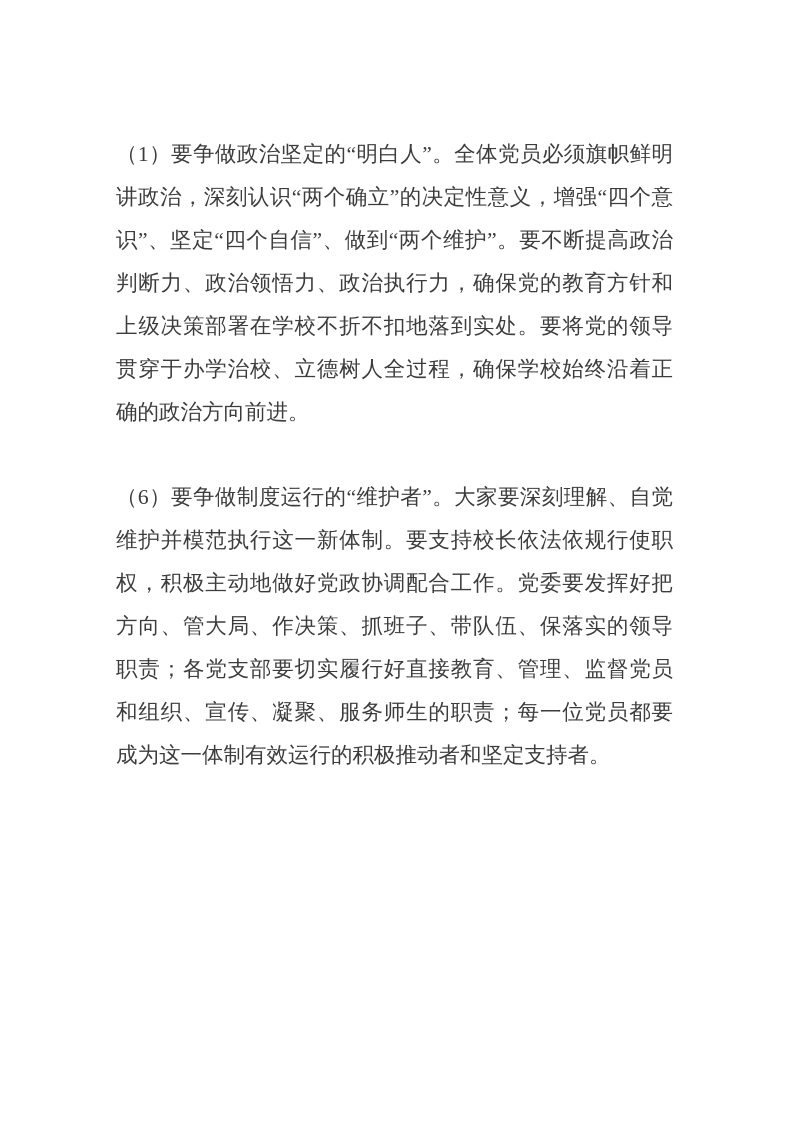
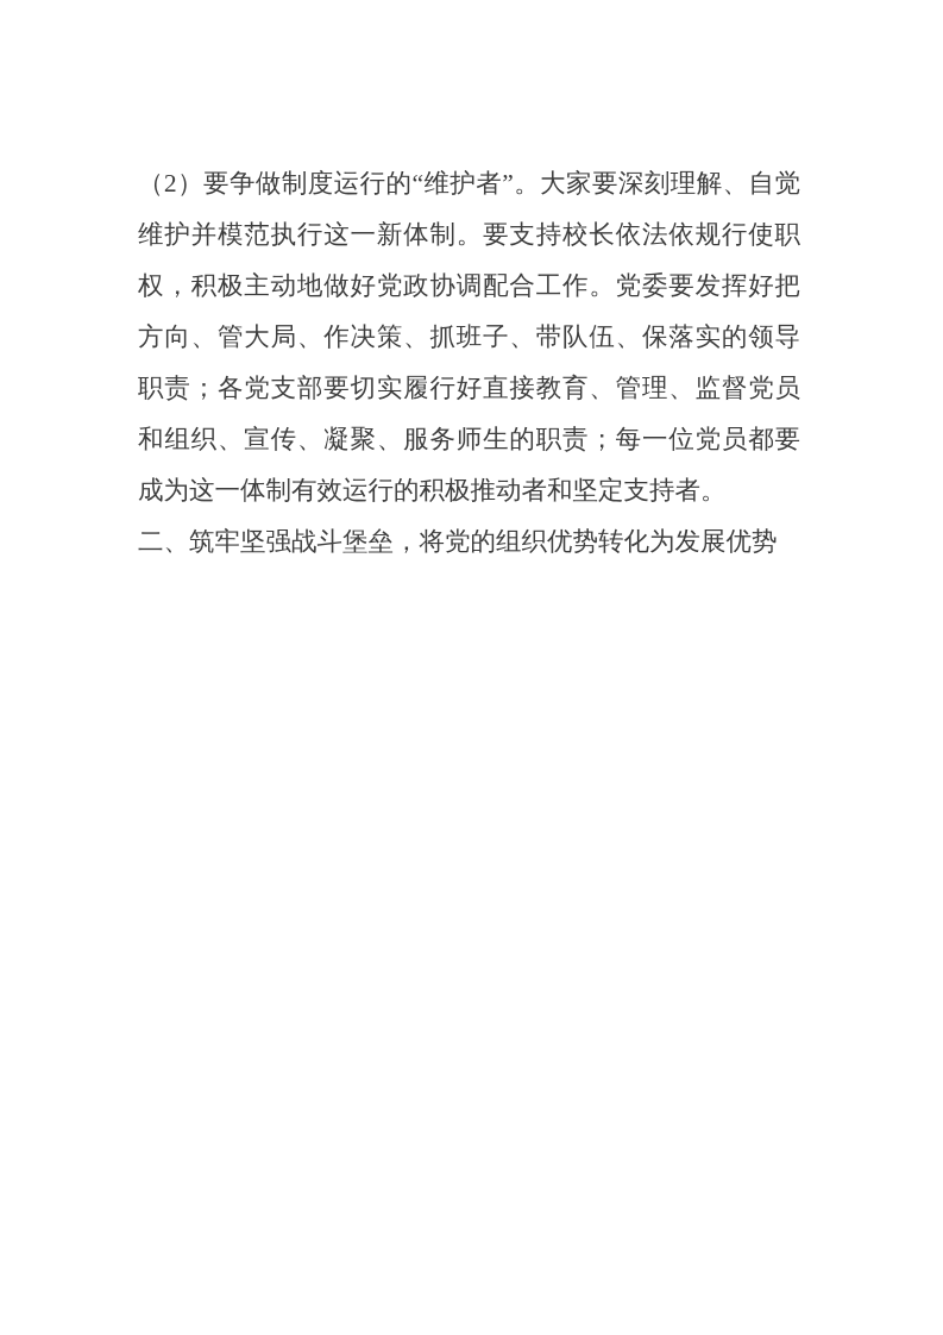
- （1）要争做政治坚定的“明白人”。全体党员必须旗帜鲜明讲政治，深刻认识“两个确立”的决定性意义，增强“四个意识”、坚定“四个自信”、做到“两个维护”。要不断提高政治判断力、政治领悟力、政治执行力，确保党的教育方针和上级决策部署在学校不折不扣地落到实处。要将党的领导贯穿于办学治校、立德树人全过程，确保学校始终沿着正确的政治方向前进。
- （6）要争做制度运行的“维护者”。大家要深刻理解、自觉维护并模范执行这一新体制。要支持校长依法依规行使职权，积极主动地做好党政协调配合工作。党委要发挥好把方向、管大局、作决策、抓班子、带队伍、保落实的领导职责；各党支部要切实履行好直接教育、管理、监督党员和组织、宣传、凝聚、服务师生的职责；每一位党员都要成为这一体制有效运行的积极推动者和坚定支持者。
+ （2）要争做制度运行的“维护者”。大家要深刻理解、自觉维护并模范执行这一新体制。要支持校长依法依规行使职权，积极主动地做好党政协调配合工作。党委要发挥好把方向、管大局、作决策、抓班子、带队伍、保落实的领导职责；各党支部要切实履行好直接教育、管理、监督党员和组织、宣传、凝聚、服务师生的职责；每一位党员都要成为这一体制有效运行的积极推动者和坚定支持者。
+ 二、筑牢坚强战斗堡垒，将党的组织优势转化为发展优势
